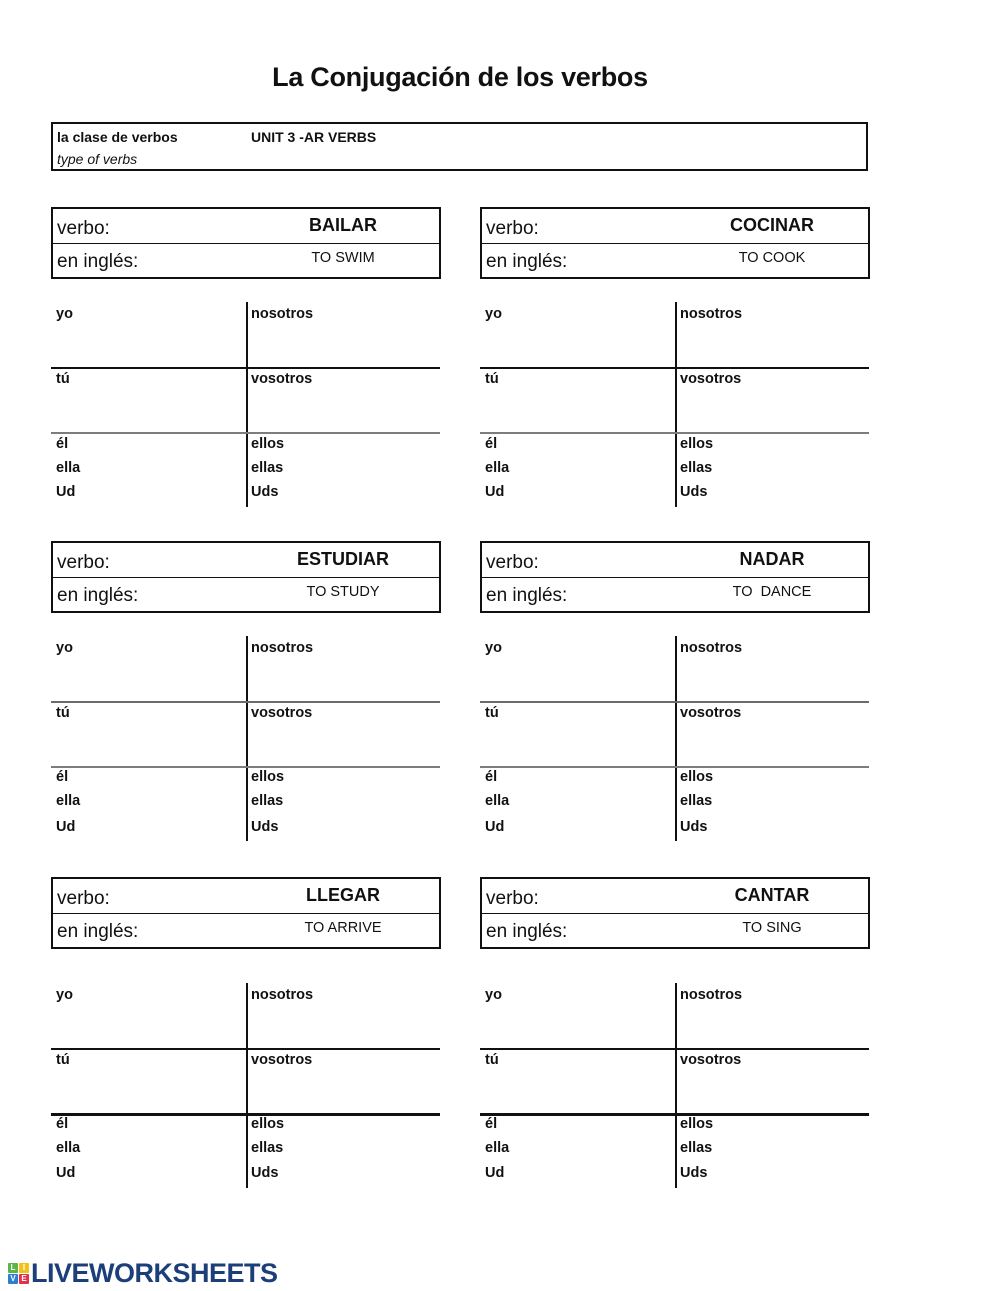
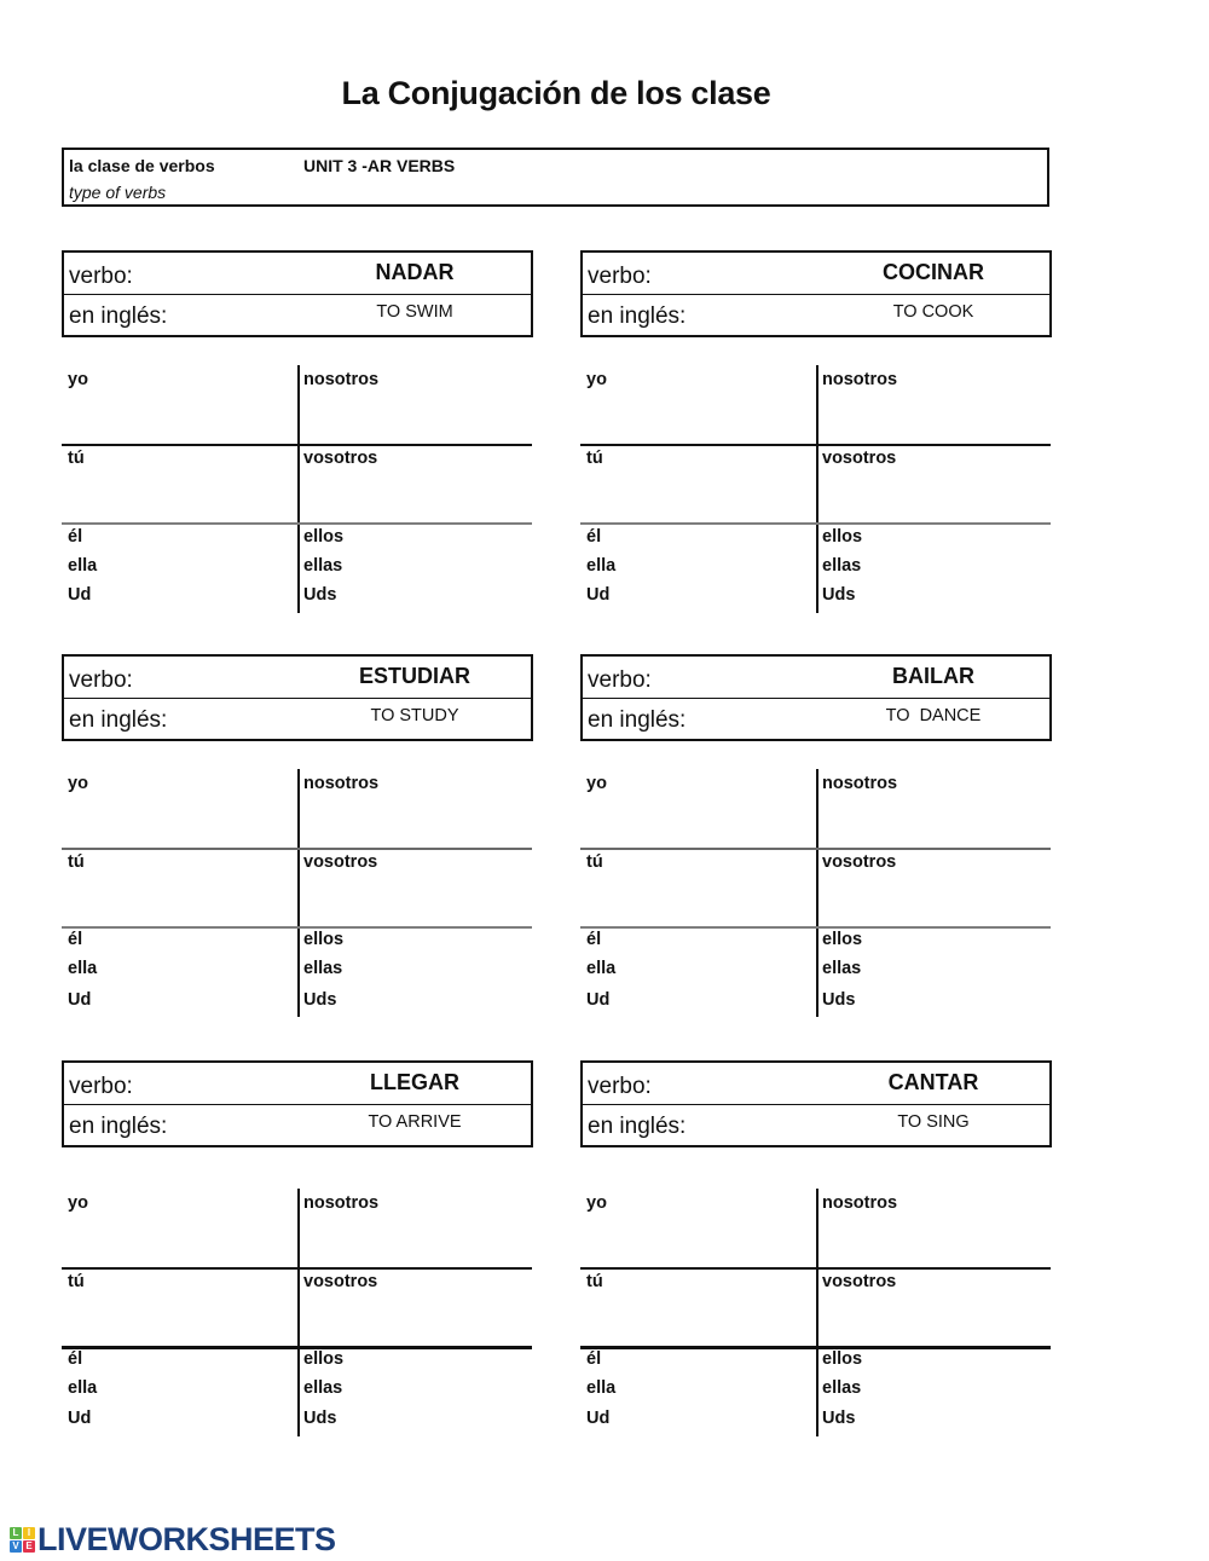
- La Conjugación de los verbos
+ La Conjugación de los clase
  la clase de verbos
  UNIT 3 -AR VERBS
  type of verbs
  verbo:
- BAILAR
+ NADAR
  en inglés:
  TO SWIM
  verbo:
  COCINAR
  en inglés:
  TO COOK
  yo
  nosotros
  tú
  vosotros
  él
  ellos
  ella
  ellas
  Ud
  Uds
  yo
  nosotros
  tú
  vosotros
  él
  ellos
  ella
  ellas
  Ud
  Uds
  verbo:
  ESTUDIAR
  en inglés:
  TO STUDY
  verbo:
- NADAR
+ BAILAR
  en inglés:
  TO DANCE
  yo
  nosotros
  tú
  vosotros
  él
  ellos
  ella
  ellas
  Ud
  Uds
  yo
  nosotros
  tú
  vosotros
  él
  ellos
  ella
  ellas
  Ud
  Uds
  verbo:
  LLEGAR
  en inglés:
  TO ARRIVE
  verbo:
  CANTAR
  en inglés:
  TO SING
  yo
  nosotros
  tú
  vosotros
  él
  ellos
  ella
  ellas
  Ud
  Uds
  yo
  nosotros
  tú
  vosotros
  él
  ellos
  ella
  ellas
  Ud
  Uds
  L
  I
  V
  E
  LIVEWORKSHEETS
